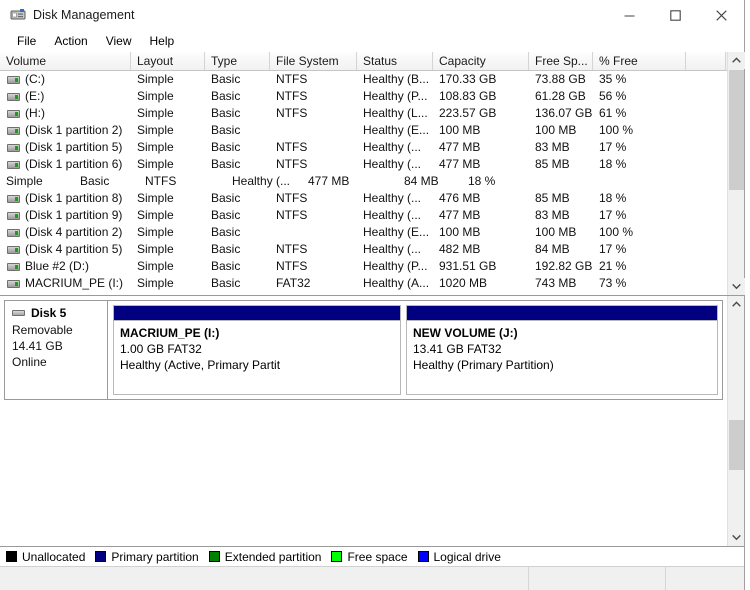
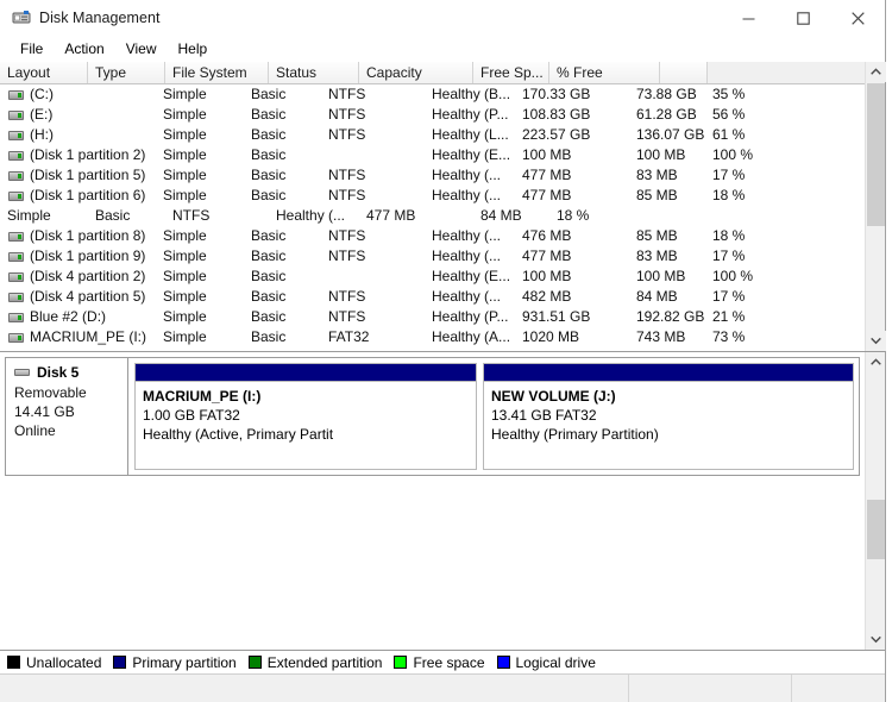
  Disk Management
  File
  Action
  View
  Help
- Volume
  Layout
  Type
  File System
  Status
  Capacity
  Free Sp...
  % Free
  (C:)
  Simple
  Basic
  NTFS
  Healthy (B...
  170.33 GB
  73.88 GB
  35 %
  (E:)
  Simple
  Basic
  NTFS
  Healthy (P...
  108.83 GB
  61.28 GB
  56 %
  (H:)
  Simple
  Basic
  NTFS
  Healthy (L...
  223.57 GB
  136.07 GB
  61 %
  (Disk 1 partition 2)
  Simple
  Basic
  Healthy (E...
  100 MB
  100 MB
  100 %
  (Disk 1 partition 5)
  Simple
  Basic
  NTFS
  Healthy (...
  477 MB
  83 MB
  17 %
  (Disk 1 partition 6)
  Simple
  Basic
  NTFS
  Healthy (...
  477 MB
  85 MB
  18 %
  Simple
  Basic
  NTFS
  Healthy (...
  477 MB
  84 MB
  18 %
  (Disk 1 partition 8)
  Simple
  Basic
  NTFS
  Healthy (...
  476 MB
  85 MB
  18 %
  (Disk 1 partition 9)
  Simple
  Basic
  NTFS
  Healthy (...
  477 MB
  83 MB
  17 %
  (Disk 4 partition 2)
  Simple
  Basic
  Healthy (E...
  100 MB
  100 MB
  100 %
  (Disk 4 partition 5)
  Simple
  Basic
  NTFS
  Healthy (...
  482 MB
  84 MB
  17 %
  Blue #2 (D:)
  Simple
  Basic
  NTFS
  Healthy (P...
  931.51 GB
  192.82 GB
  21 %
  MACRIUM_PE (I:)
  Simple
  Basic
  FAT32
  Healthy (A...
  1020 MB
  743 MB
  73 %
  Disk 5
  Removable
  14.41 GB
  Online
  MACRIUM_PE (I:)
  1.00 GB FAT32
  Healthy (Active, Primary Partit
  NEW VOLUME (J:)
  13.41 GB FAT32
  Healthy (Primary Partition)
  Unallocated
  Primary partition
  Extended partition
  Free space
  Logical drive
